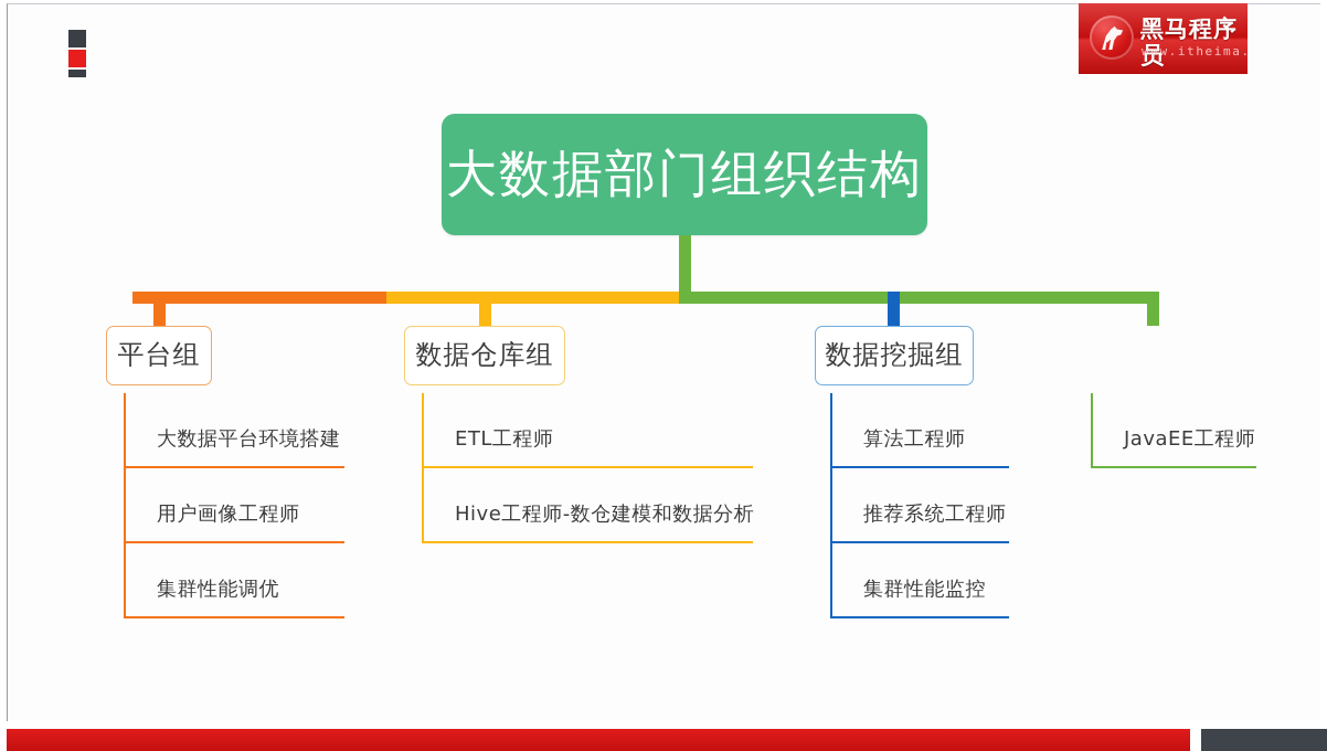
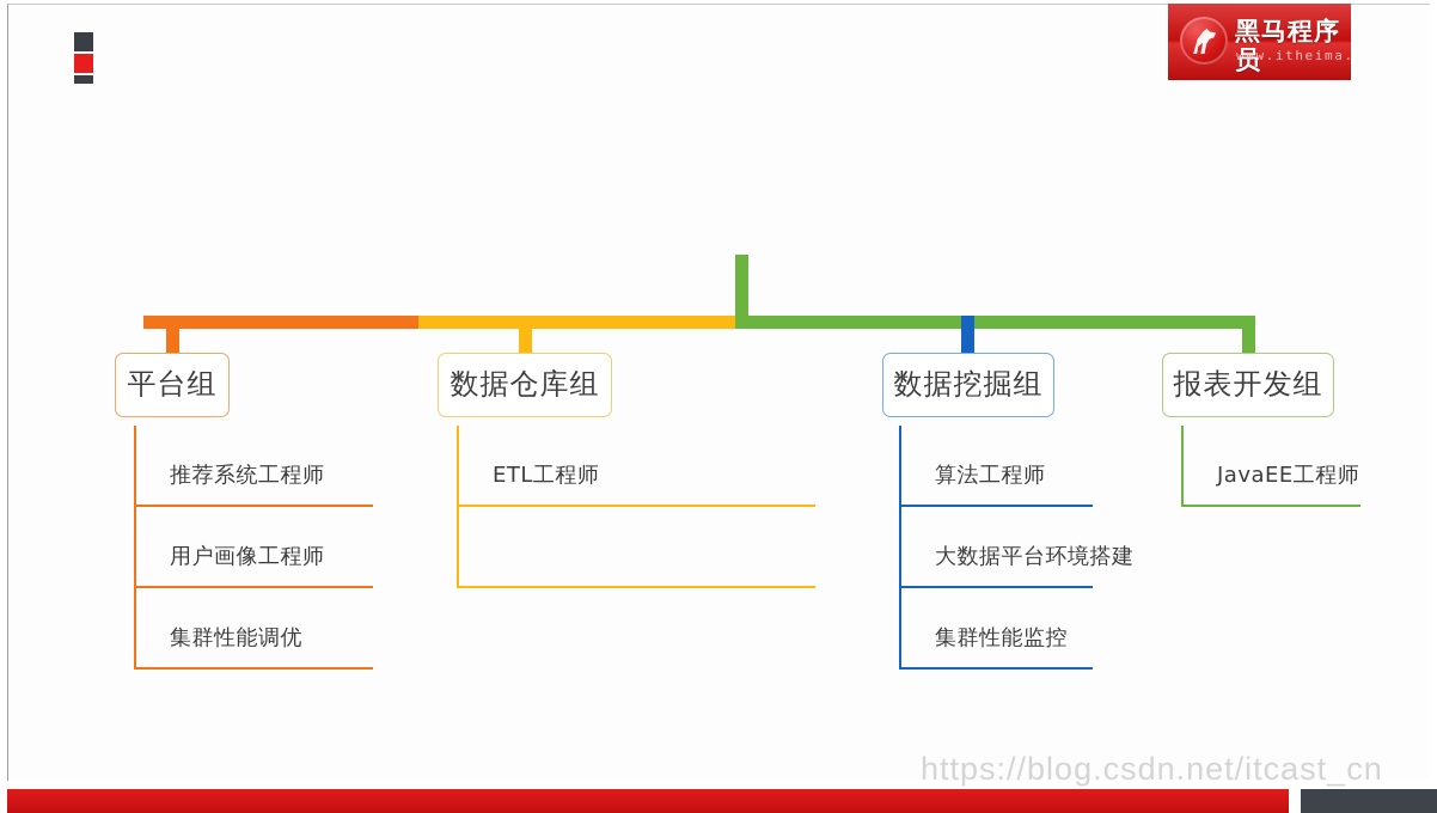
  www.itheima.
- 大数据部门组织结构
  平台组
  数据仓库组
  数据挖掘组
+ 报表开发组
- 大数据平台环境搭建
+ 推荐系统工程师
  用户画像工程师
  集群性能调优
  ETL工程师
- Hive工程师-数仓建模和数据分析
  算法工程师
- 推荐系统工程师
+ 大数据平台环境搭建
  集群性能监控
  JavaEE工程师
+ https://blog.csdn.net/itcast_cn
